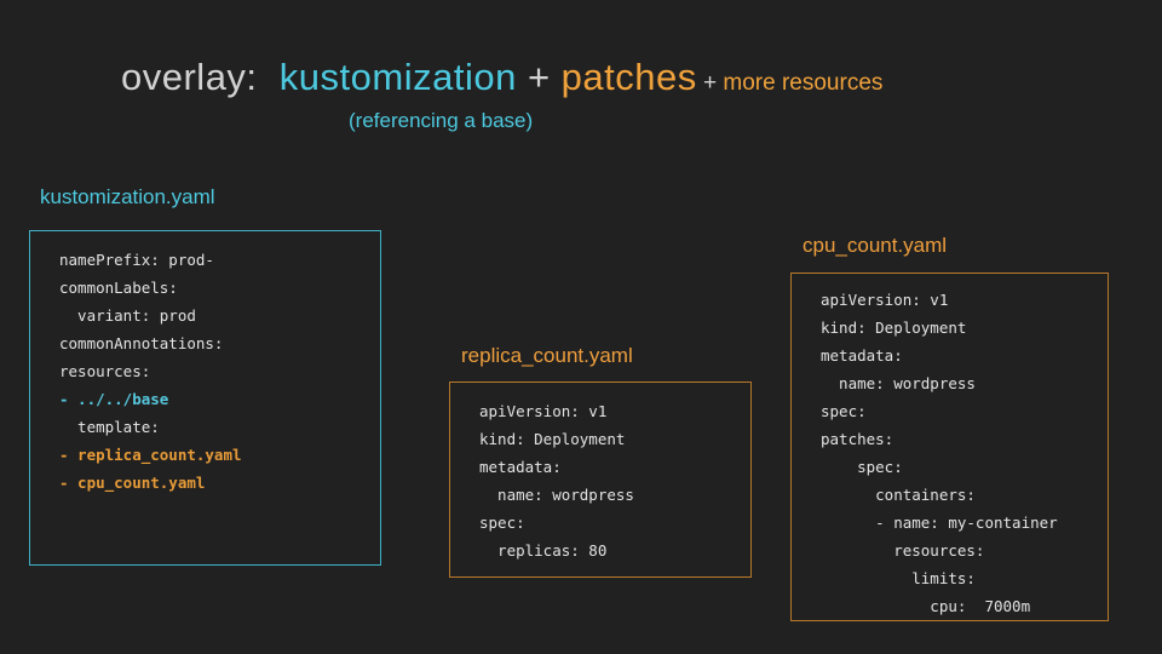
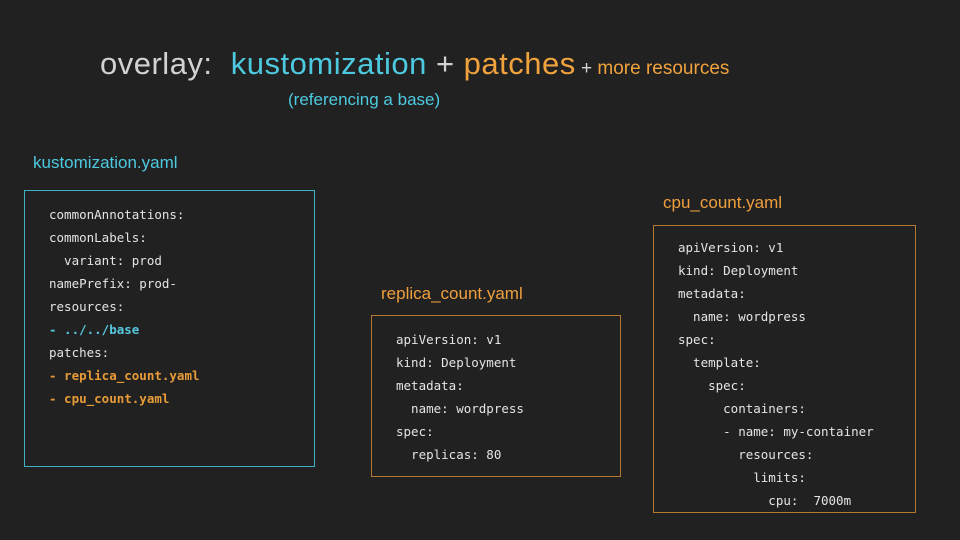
  overlay:
  kustomization
  +
  patches
  +
  more resources
  (referencing a base)
  kustomization.yaml
- namePrefix: prod-
+ commonAnnotations:
  commonLabels:
  variant: prod
- commonAnnotations:
+ namePrefix: prod-
  resources:
  - ../../base
- template:
+ patches:
  - replica_count.yaml
  - cpu_count.yaml
  replica_count.yaml
  apiVersion: v1
  kind: Deployment
  metadata:
  name: wordpress
  spec:
  replicas: 80
  cpu_count.yaml
  apiVersion: v1
  kind: Deployment
  metadata:
  name: wordpress
  spec:
- patches:
+ template:
  spec:
  containers:
  - name: my-container
  resources:
  limits:
  cpu: 7000m
